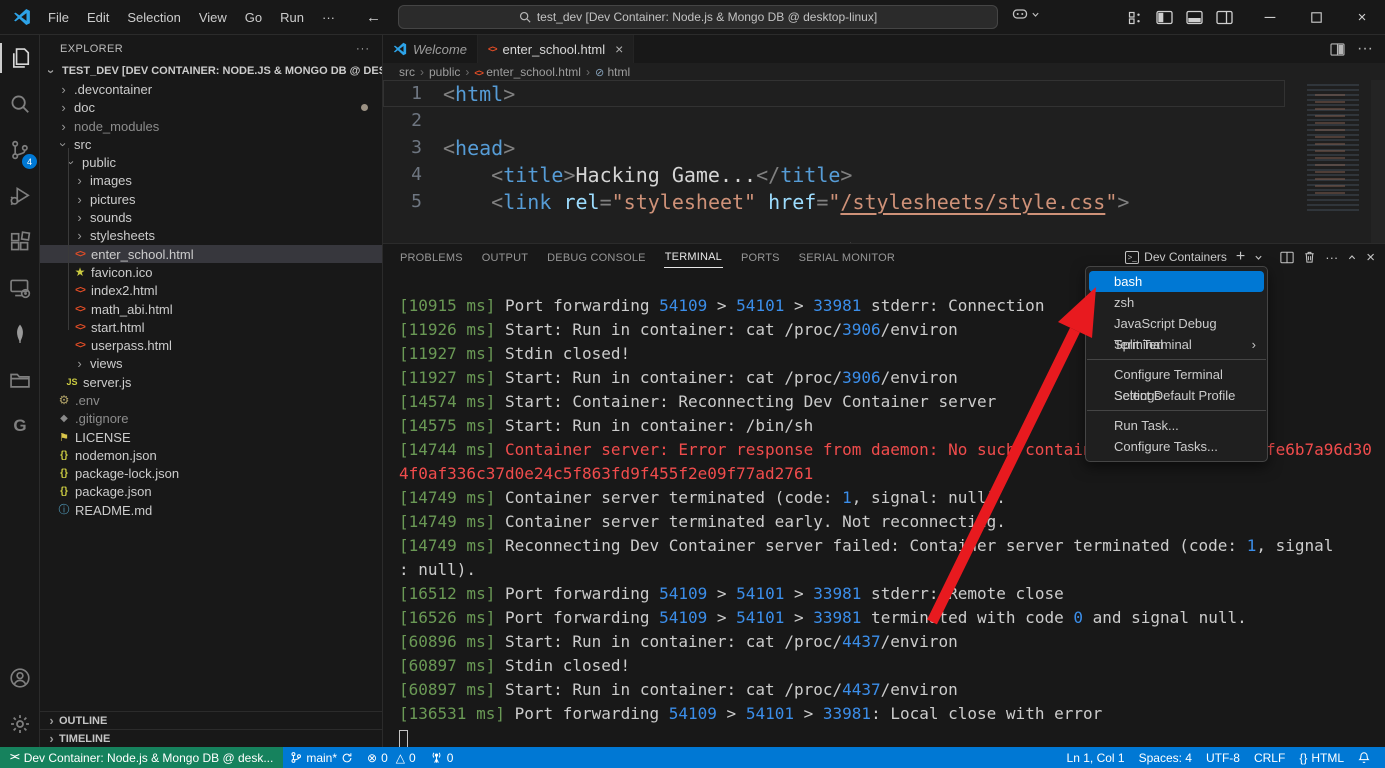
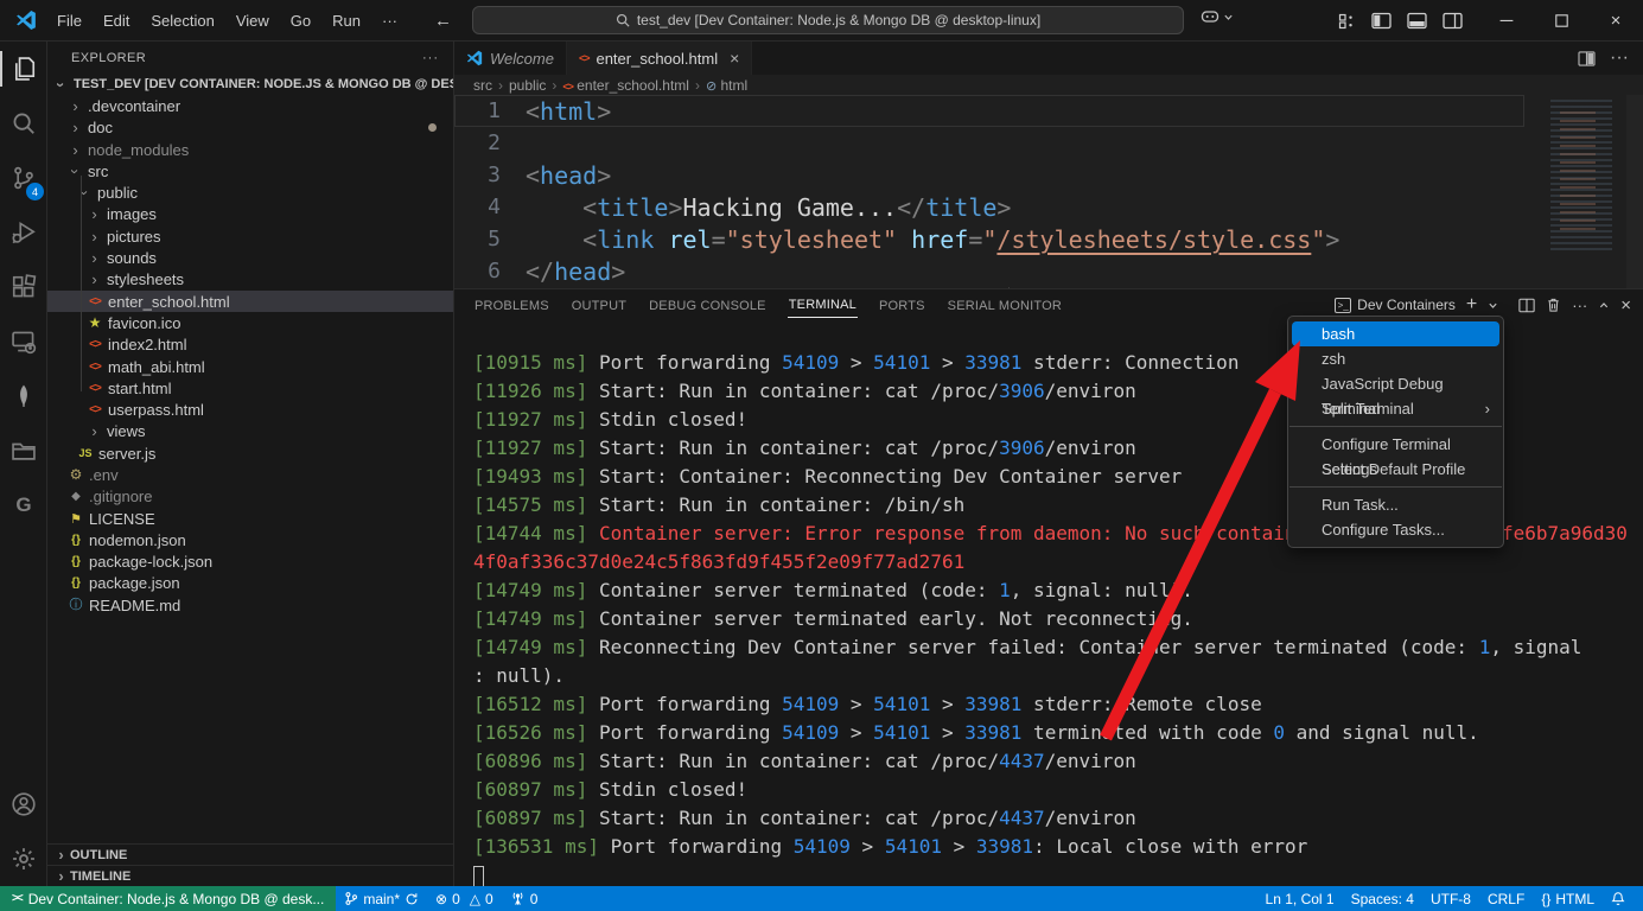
  File
  Edit
  Selection
  View
  Go
  Run
  ···
  ←
  test_dev [Dev Container: Node.js & Mongo DB @ desktop-linux]
  ─
  ×
  4
  G
  EXPLORER
  ···
  TEST_DEV [DEV CONTAINER: NODE.JS & MONGO DB @ DE
  ›
  .devcontainer
  ›
  doc
  ›
  node_modules
  src
  public
  ›
  images
  ›
  pictures
  ›
  sounds
  ›
  stylesheets
  <>
  enter_school.html
  ★
  favicon.ico
  <>
  index2.html
  <>
  math_abi.html
  <>
  start.html
  <>
  userpass.html
  ›
  views
  JS
  server.js
  ⚙
  .env
  ◆
  .gitignore
  ⚑
  LICENSE
  {}
  nodemon.json
  {}
  package-lock.json
  {}
  package.json
  ⓘ
  README.md
  ›
  OUTLINE
  ›
  TIMELINE
  Welcome
  <>
  enter_school.html
  ×
  ···
  src
  ›
  public
  ›
  <> enter_school.html
  ›
  ⊘ html
  1
  <html>
  2
  3
  <head>
  4
  <title>Hacking Game...</title>
  5
  <link rel="stylesheet" href="/stylesheets/style.css">
+ 6
+ </head>
  PROBLEMS
  OUTPUT
  DEBUG CONSOLE
  TERMINAL
  PORTS
  SERIAL MONITOR
  >_
  Dev Containers
  +
  ···
  ×
  [10915 ms] Port forwarding 54109 > 54101 > 33981 stderr: Connection
  [11926 ms] Start: Run in container: cat /proc/3906/environ
  [11927 ms] Stdin closed!
  [11927 ms] Start: Run in container: cat /proc/3906/environ
- [14574 ms] Start: Container: Reconnecting Dev Container server
+ [19493 ms] Start: Container: Reconnecting Dev Container server
  [14575 ms] Start: Run in container: /bin/sh
  [14744 ms] Container server: Error response from daemon: No suc contaife6b7a96d30
  4f0af336c37d0e24c5f863fd9f455f2e09f77ad2761
  [14749 ms] Container server terminated (code: 1, signal: null.
  [14749 ms] Container server terminated early. Not reconnectig.
  [14749 ms] Reconnecting Dev Container server failed: Contaier server terminated (code: 1, signal
  : null).
  [16512 ms] Port forwarding 54109 > 54101 > 33981 stderr: Remote close
  [16526 ms] Port forwarding 54109 > 54101 > 33981 terminted with code 0 and signal null.
  [60896 ms] Start: Run in container: cat /proc/4437/environ
  [60897 ms] Stdin closed!
  [60897 ms] Start: Run in container: cat /proc/4437/environ
  [136531 ms] Port forwarding 54109 > 54101 > 33981: Local close with error
  bash
  zsh
  JavaScript Debug Terminal
  Split Terminal
  ›
  Configure Terminal Settings
  Select Default Profile
  Run Task...
  Configure Tasks...
  ><
  Dev Container: Node.js & Mongo DB @ desk...
  main*
  ⊗
  0
  △
  0
  0
  Ln 1, Col 1
  Spaces: 4
  UTF-8
  CRLF
  {}
  HTML
